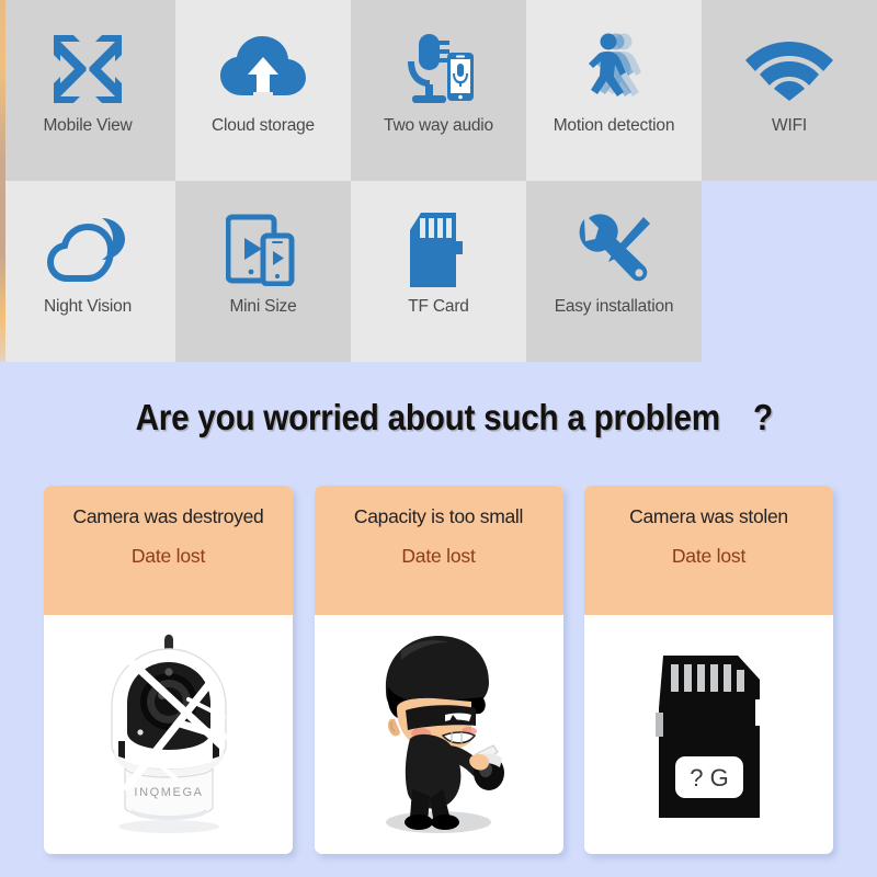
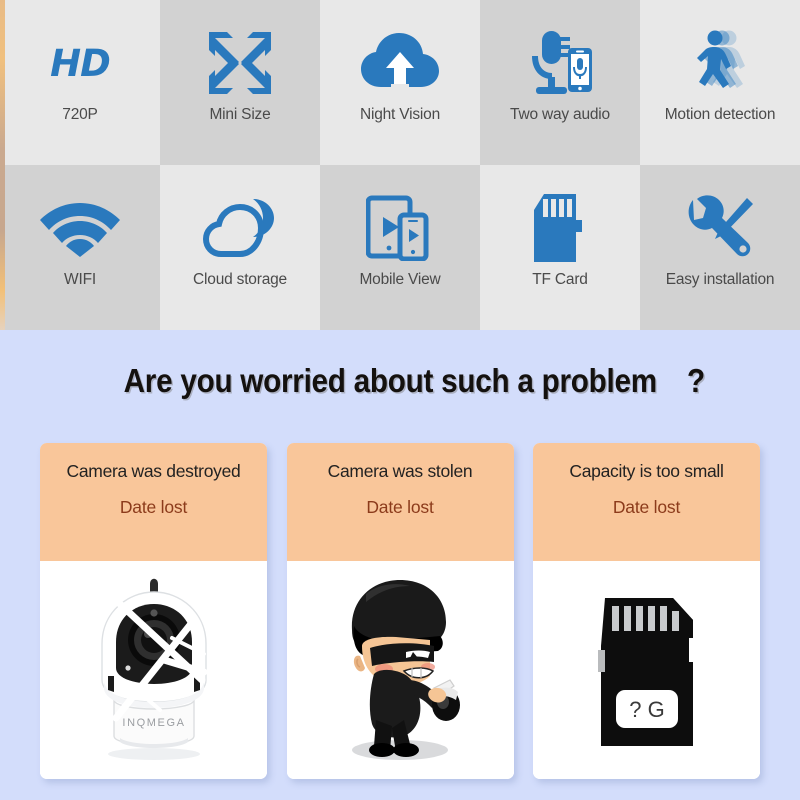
+ HD
+ 720P
- Mobile View
+ Mini Size
- Cloud storage
+ Night Vision
  Two way audio
  Motion detection
  WIFI
- Night Vision
+ Cloud storage
- Mini Size
+ Mobile View
  TF Card
  Easy installation
  Are you worried about such a problem ?
  Camera was destroyed
  Date lost
  INQMEGA
- Capacity is too small
+ Camera was stolen
  Date lost
- Camera was stolen
+ Capacity is too small
  Date lost
  ? G
